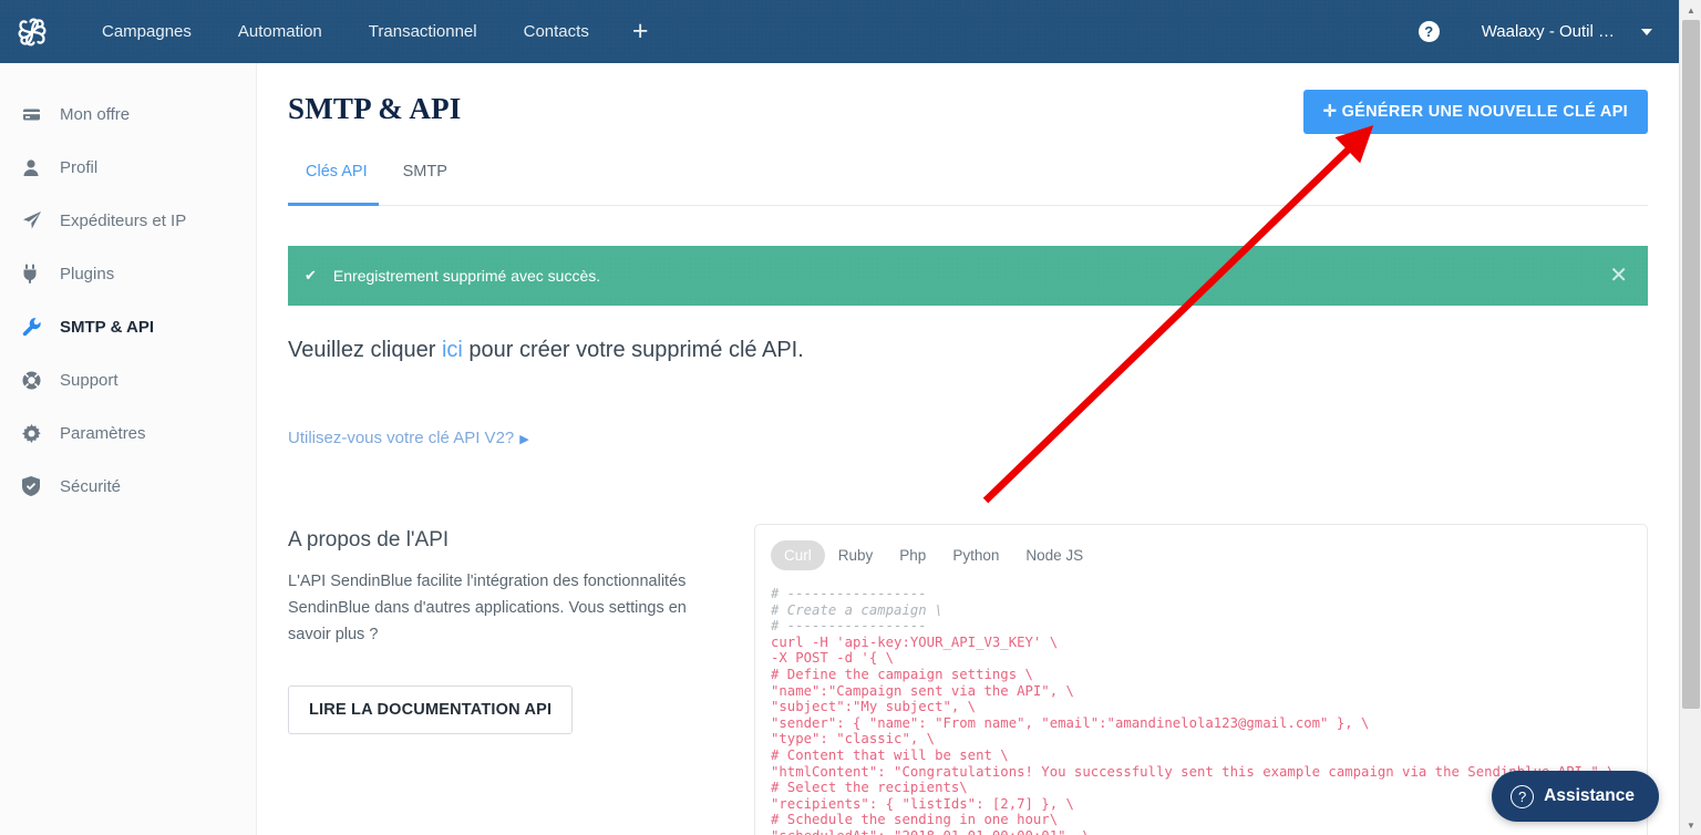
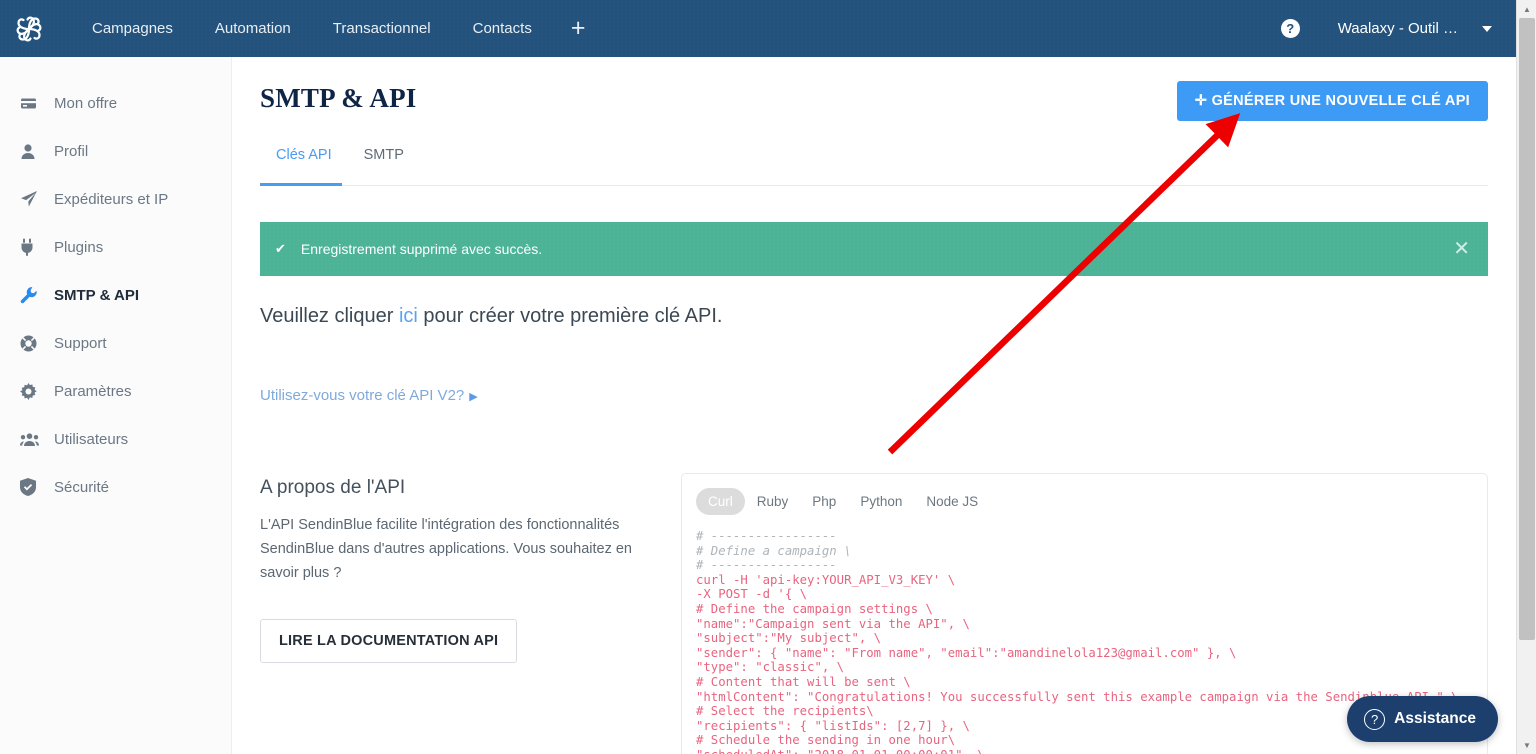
  Campagnes
  Automation
  Transactionnel
  Contacts
  +
  ?
  Waalaxy - Outil …
  Mon offre
  Profil
  Expéditeurs et IP
  Plugins
  SMTP & API
  Support
  Paramètres
+ Utilisateurs
  Sécurité
  SMTP & API
  ✛ GÉNÉRER UNE NOUVELLE CLÉ API
  Clés API
  SMTP
  ✔
  Enregistrement supprimé avec succès.
  ✕
- Veuillez cliquer ici pour créer votre supprimé clé API.
+ Veuillez cliquer ici pour créer votre première clé API.
  Utilisez-vous votre clé API V2? ▶
  A propos de l'API
- L'API SendinBlue facilite l'intégration des fonctionnalités SendinBlue dans d'autres applications. Vous settings en savoir plus ?
+ L'API SendinBlue facilite l'intégration des fonctionnalités SendinBlue dans d'autres applications. Vous souhaitez en savoir plus ?
  LIRE LA DOCUMENTATION API
  Curl
  Ruby
  Php
  Python
  Node JS
- # ----------------- # Create a campaign \ # ----------------- curl -H 'api-key:YOUR_API_V3_KEY' \ -X POST -d '{ \ # Define the campaign settings \ "name":"Campaign sent via the API", \ "subject":"My subject", \ "sender": { "name": "From name", "email":"amandinelola123@gmail.com" }, \ "type": "classic", \ # Content that will be sent \ "htmlContent": "Congratulations! You successfully sent this example campaign via the Sendi # Select the recipients\ "recipients": { "listIds": [2,7] }, \ # Schedule the sending in one hour\
+ # ----------------- # Define a campaign \ # ----------------- curl -H 'api-key:YOUR_API_V3_KEY' \ -X POST -d '{ \ # Define the campaign settings \ "name":"Campaign sent via the API", \ "subject":"My subject", \ "sender": { "name": "From name", "email":"amandinelola123@gmail.com" }, \ "type": "classic", \ # Content that will be sent \ "htmlContent": "Congratulations! You successfully sent this example campaign via the Sendi # Select the recipients\ "recipients": { "listIds": [2,7] }, \ # Schedule the sending in one hour\
  ?
  Assistance
  ▲
  ▼
